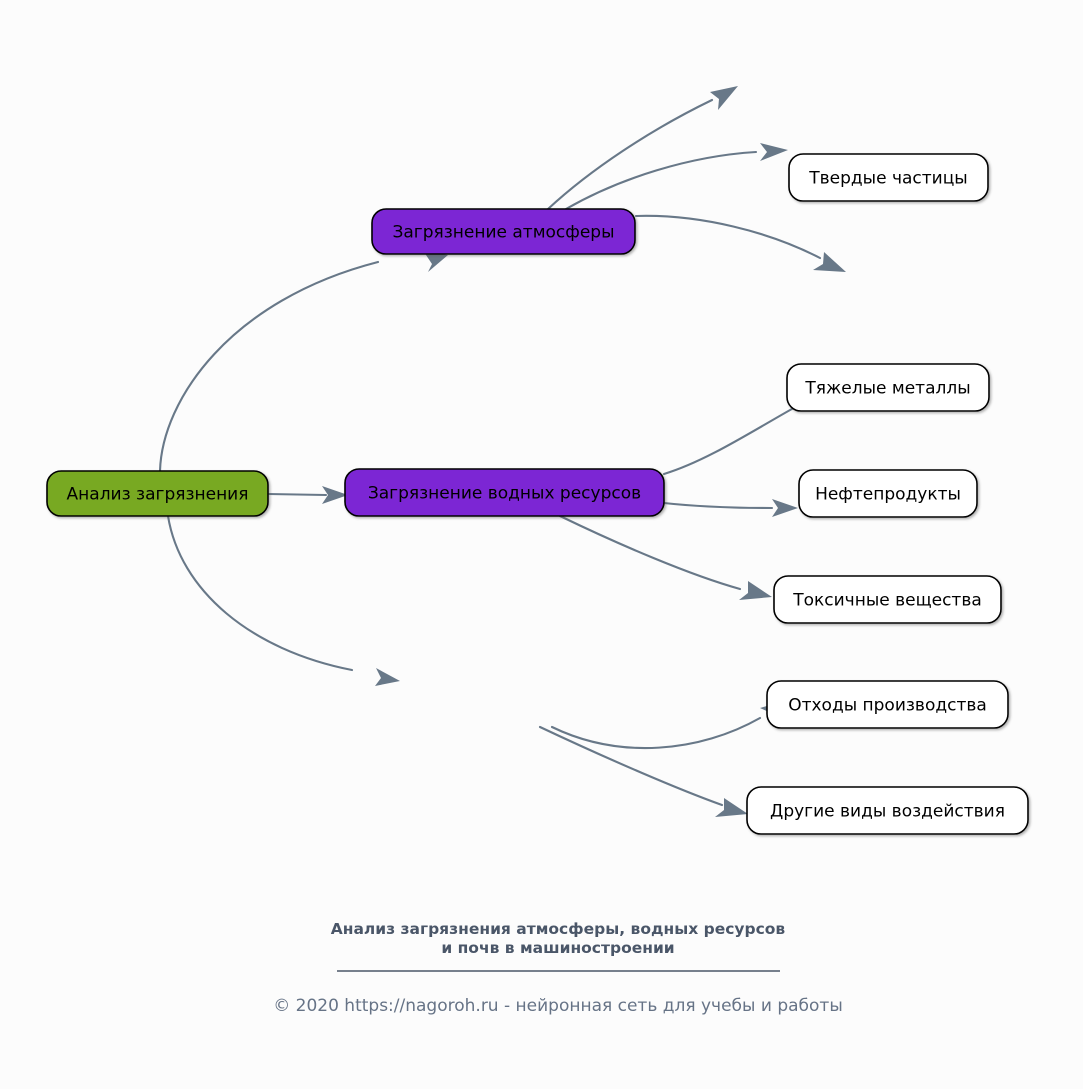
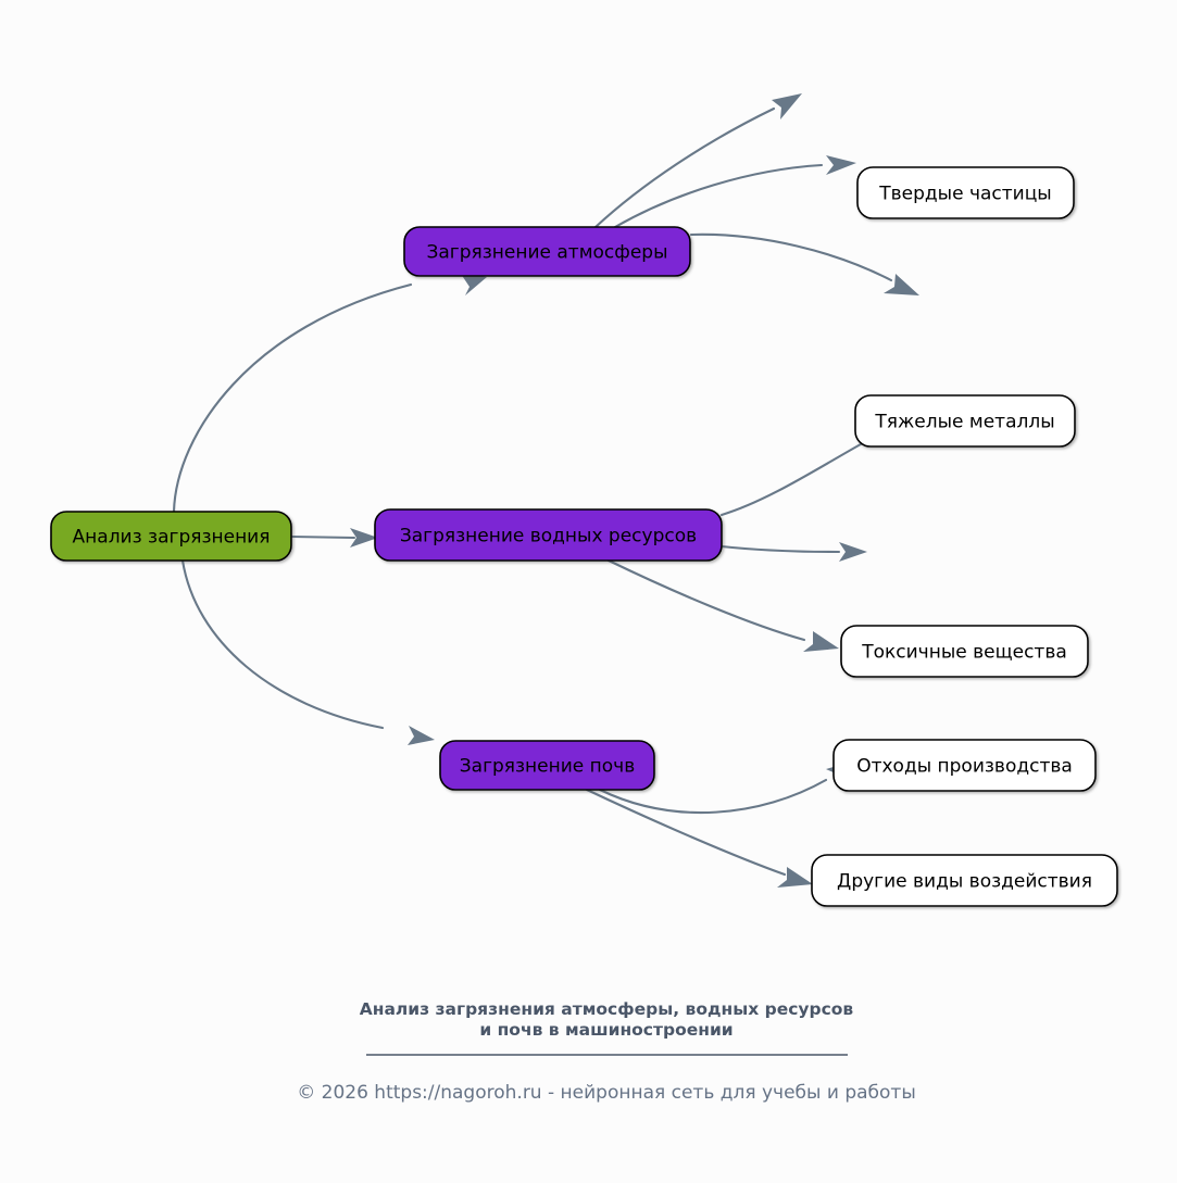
  Анализ загрязнения
  Загрязнение атмосферы
  Твердые частицы
  Загрязнение водных ресурсов
  Тяжелые металлы
- Нефтепродукты
  Токсичные вещества
+ Загрязнение почв
  Отходы производства
  Другие виды воздействия
  Анализ загрязнения атмосферы, водных ресурсов
  и почв в машиностроении
- © 2020 https://nagoroh.ru - нейронная сеть для учебы и работы
+ © 2026 https://nagoroh.ru - нейронная сеть для учебы и работы
